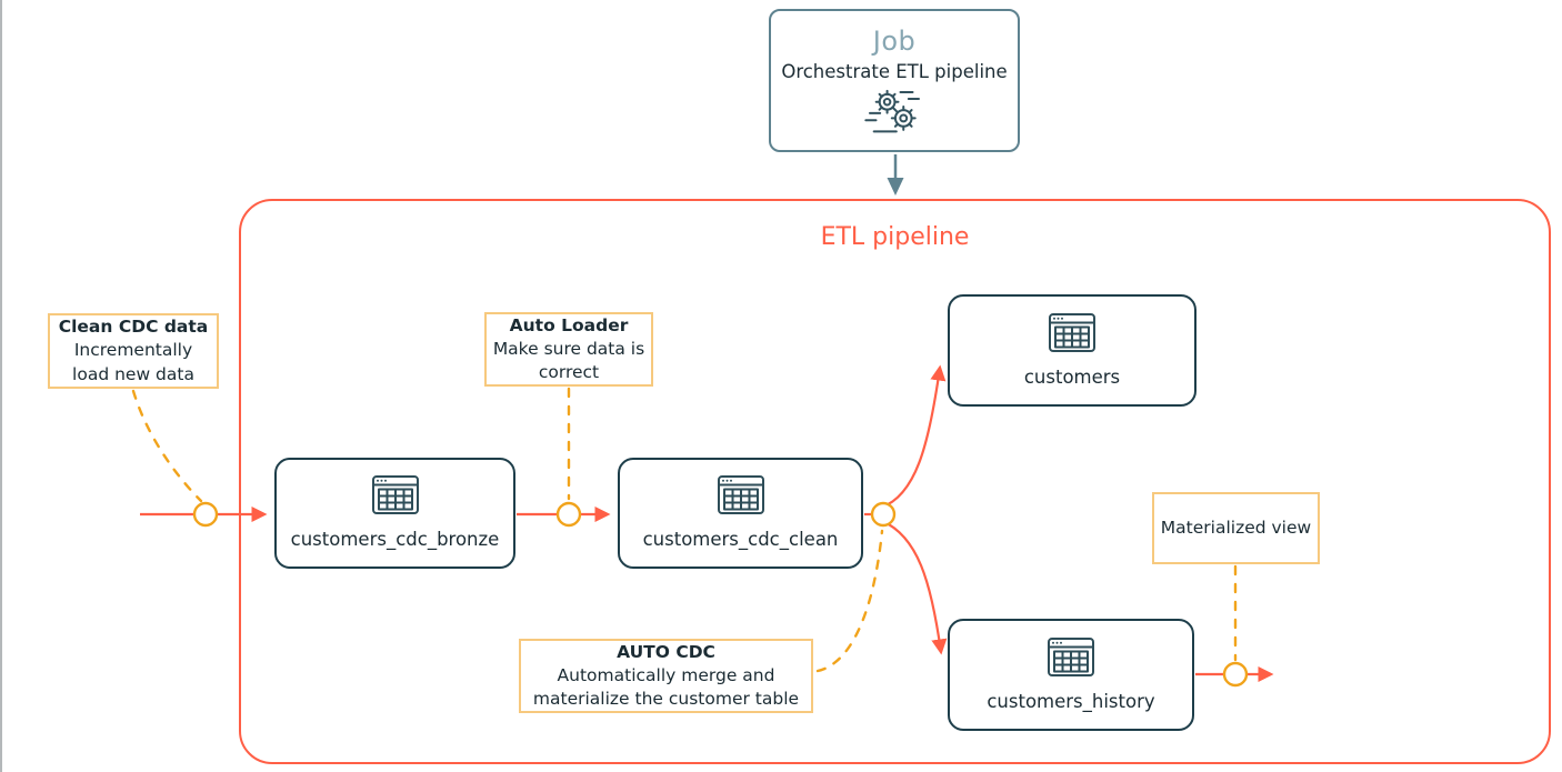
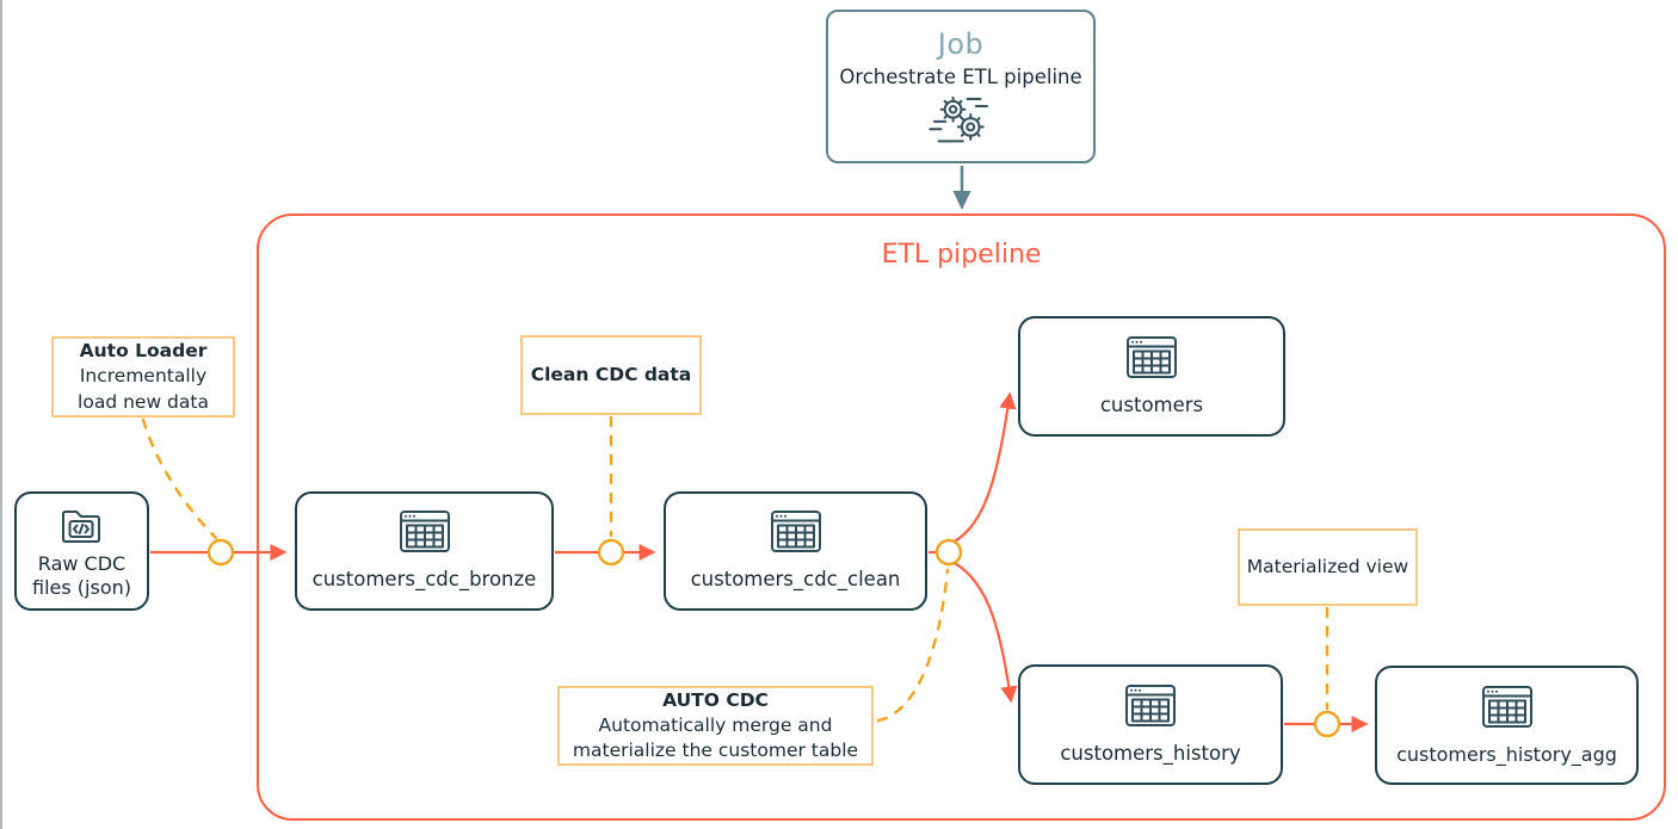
  Job
  Orchestrate ETL pipeline
  ETL pipeline
+ Raw CDC files (json)
  customers_cdc_bronze
  customers_cdc_clean
  customers
  customers_history
+ customers_history_agg
- Clean CDC data
+ Auto Loader
  Incrementally load new data
- Auto Loader
+ Clean CDC data
- Make sure data is correct
  AUTO CDC
  Automatically merge and materialize the customer table
  Materialized view
